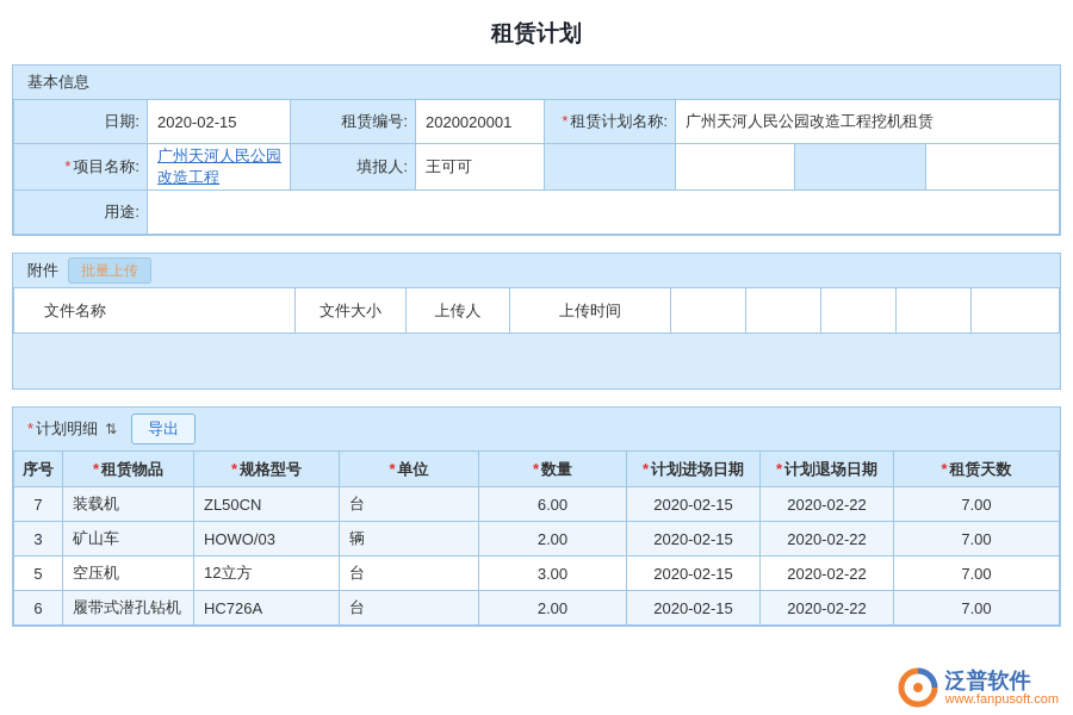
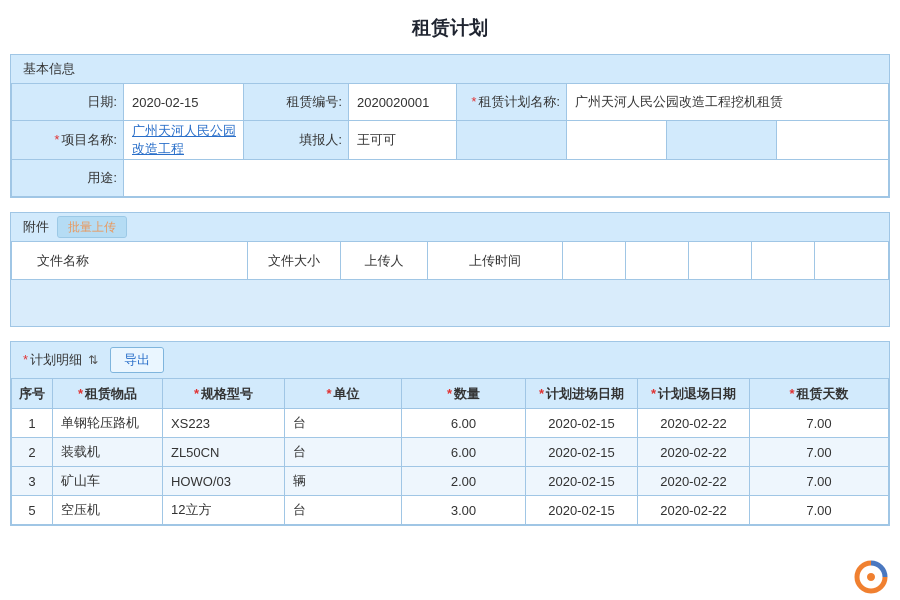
  租赁计划
  基本信息
  日期:	2020-02-15	租赁编号:	2020020001	* 租赁计划名称:	广州天河人民公园改造工程挖机租赁
  * 项目名称:	广州天河人民公园改造工程	填报人:	王可可
  用途:
  附件
  批量上传
  文件名称	文件大小	上传人	上传时间
  * 计划明细
  ⇅
  导出
  序号	* 租赁物品	* 规格型号	* 单位	* 数量	* 计划进场日期	* 计划退场日期	* 租赁天数
+ 1	单钢轮压路机	XS223	台	6.00	2020-02-15	2020-02-22	7.00
- 7	装载机	ZL50CN	台	6.00	2020-02-15	2020-02-22	7.00
+ 2	装载机	ZL50CN	台	6.00	2020-02-15	2020-02-22	7.00
  3	矿山车	HOWO/03	辆	2.00	2020-02-15	2020-02-22	7.00
  5	空压机	12立方	台	3.00	2020-02-15	2020-02-22	7.00
- 6	履带式潜孔钻机	HC726A	台	2.00	2020-02-15	2020-02-22	7.00
- 泛普软件
- www.fanpusoft.com
